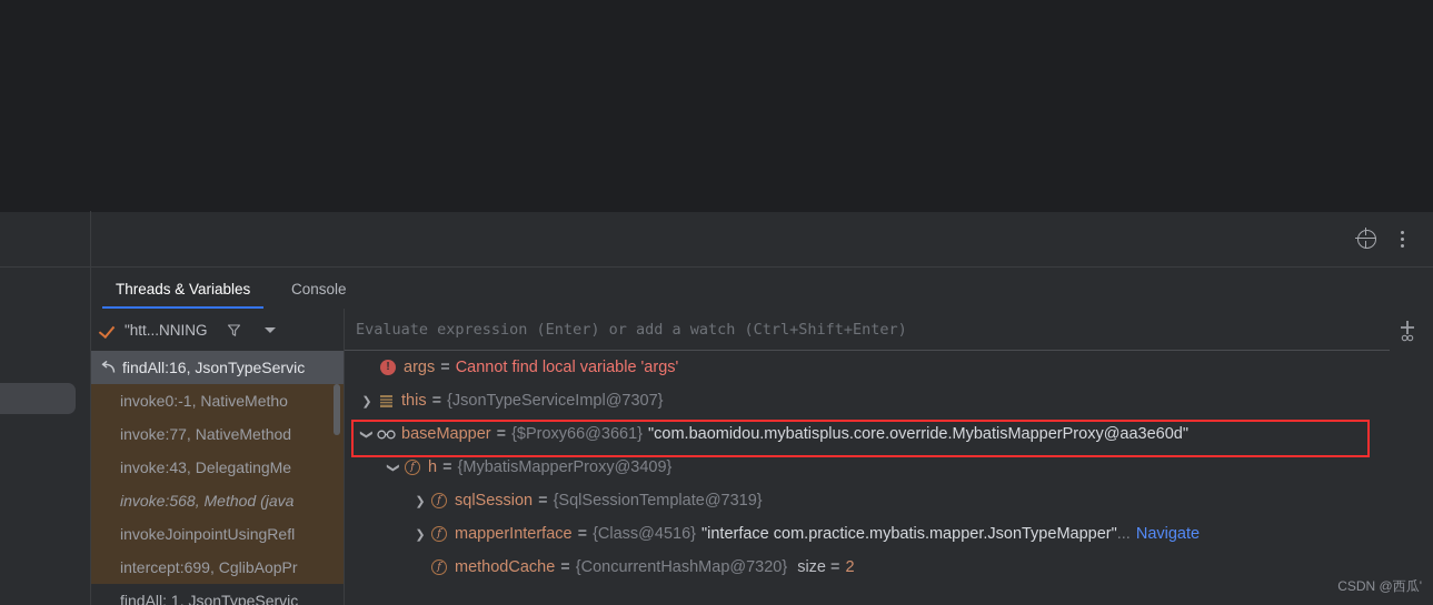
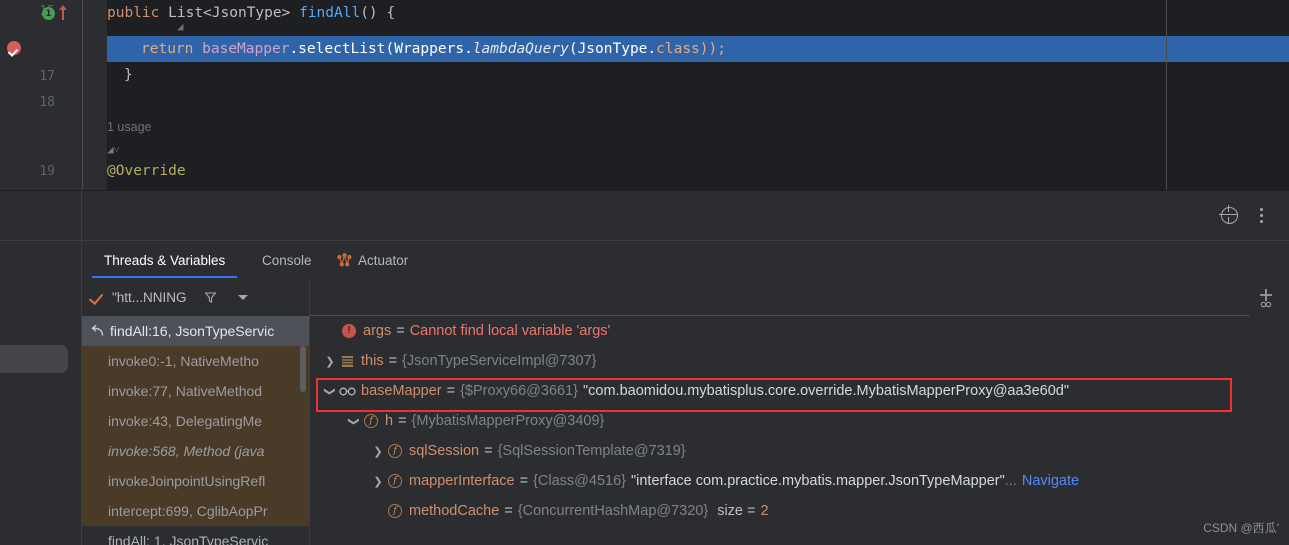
+ 1
+ 17
+ 18
+ 19
+ ◢
+ public List<JsonType> findAll() {
+ return baseMapper.selectList(Wrappers.lambdaQuery(JsonType.class));
+ }
+ 1 usage
+ ◢˅
+ @Override
  Threads & Variables
  Console
+ Actuator
  "htt...NNING
- Evaluate expression (Enter) or add a watch (Ctrl+Shift+Enter)
  findAll:16, JsonTypeServic
  invoke0:-1, NativeMetho
  invoke:77, NativeMethod
  invoke:43, DelegatingMe
  invoke:568, Method (java
  invokeJoinpointUsingRefl
  intercept:699, CglibAopPr
  findAll: 1, JsonTypeServic
  !
  args
  =
  Cannot find local variable 'args'
  ❯
  this
  =
  {JsonTypeServiceImpl@7307}
  baseMapper
  =
  {$Proxy66@3661}
  "com.baomidou.mybatisplus.core.override.MybatisMapperProxy@aa3e60d"
  f
  h
  =
  {MybatisMapperProxy@3409}
  ❯
  f
  sqlSession
  =
  {SqlSessionTemplate@7319}
  ❯
  f
  mapperInterface
  =
  {Class@4516}
  "interface com.practice.mybatis.mapper.JsonTypeMapper"
  ...
  Navigate
  f
  methodCache
  =
  {ConcurrentHashMap@7320}
  size =
  2
  CSDN @西瓜'
